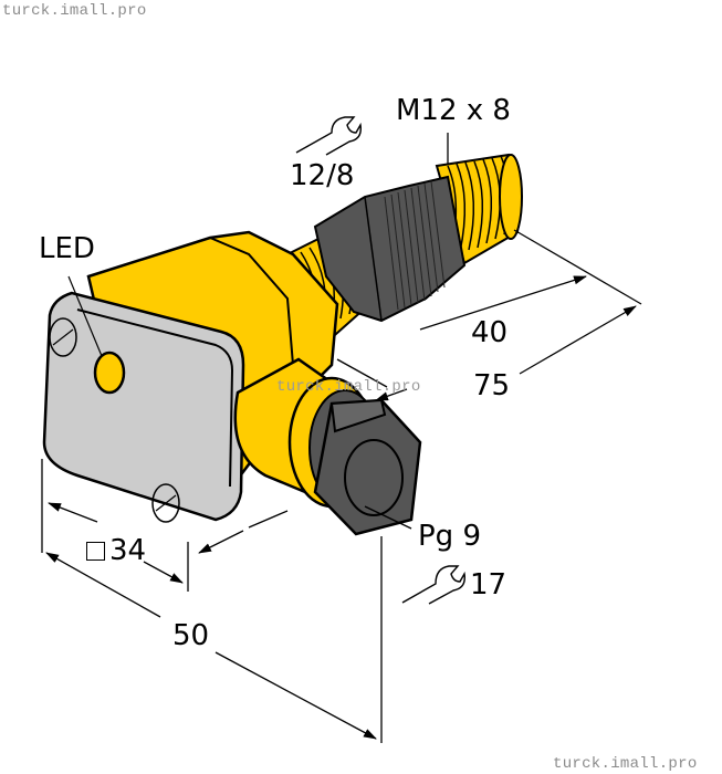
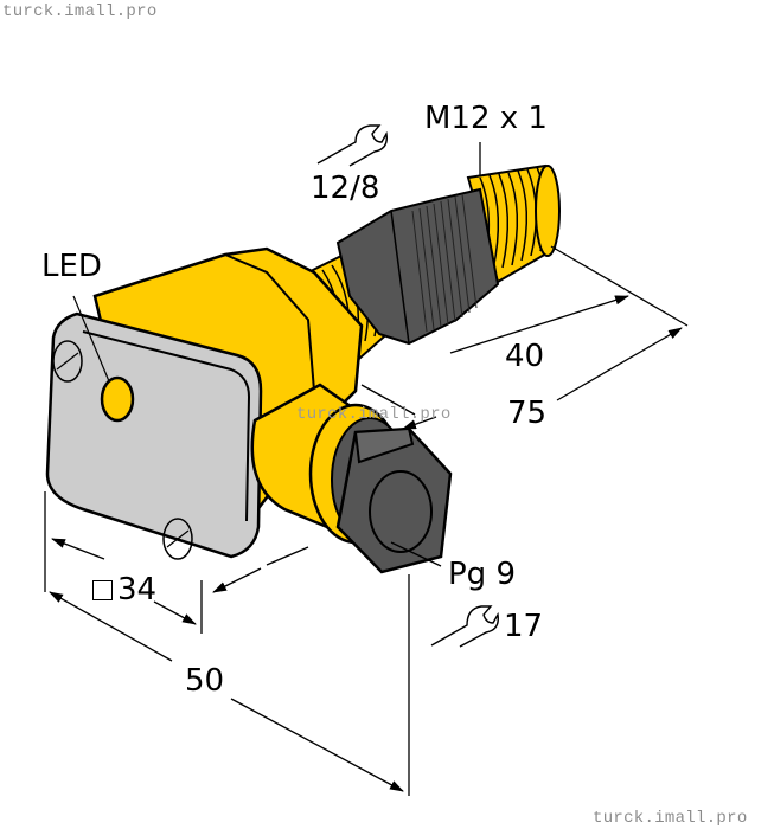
  turck.imall.pro
- M12 x 8
+ M12 x 1
  12/8
  LED
  40
  75
  34
  50
  Pg 9
  17
  turck.imall.pro
  turck.imall.pro
